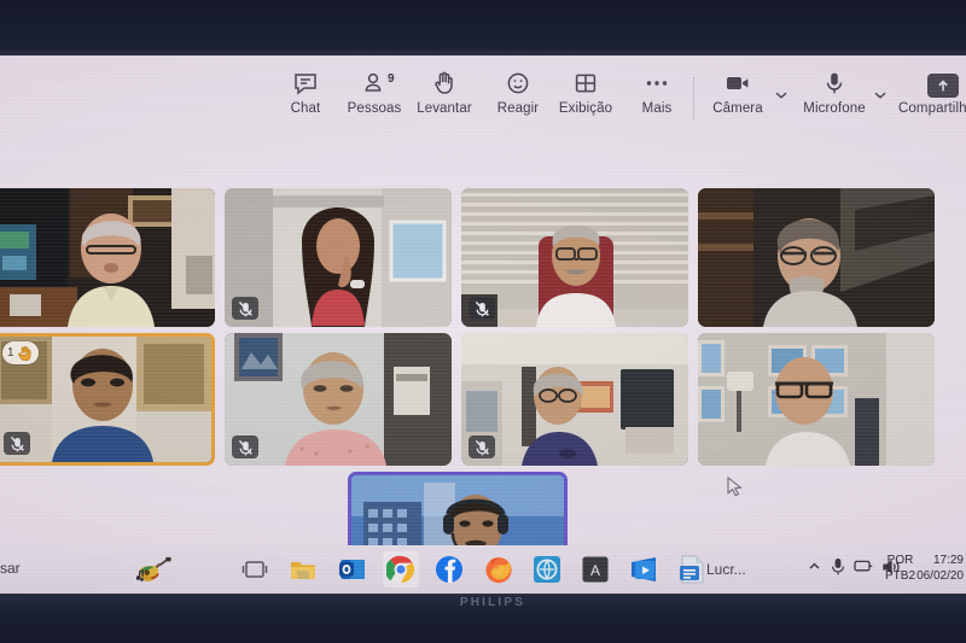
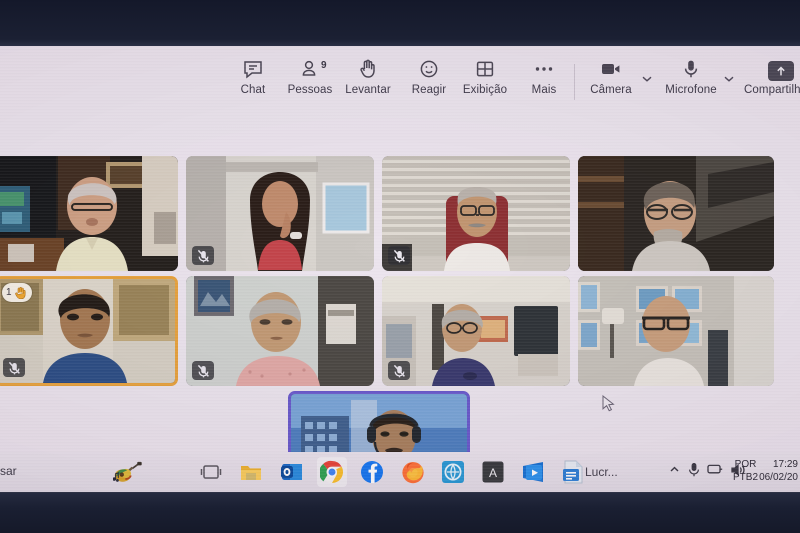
- PHILIPS
